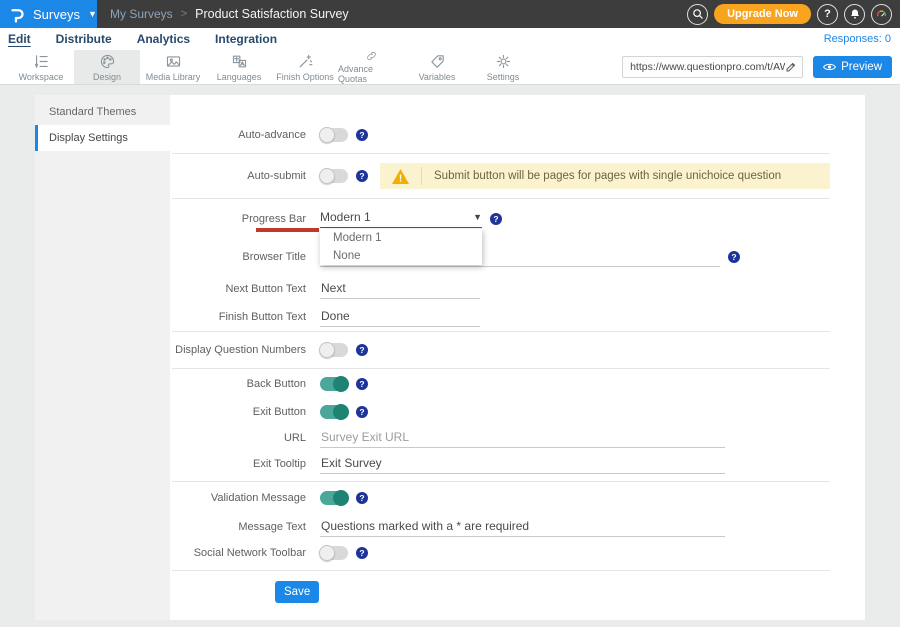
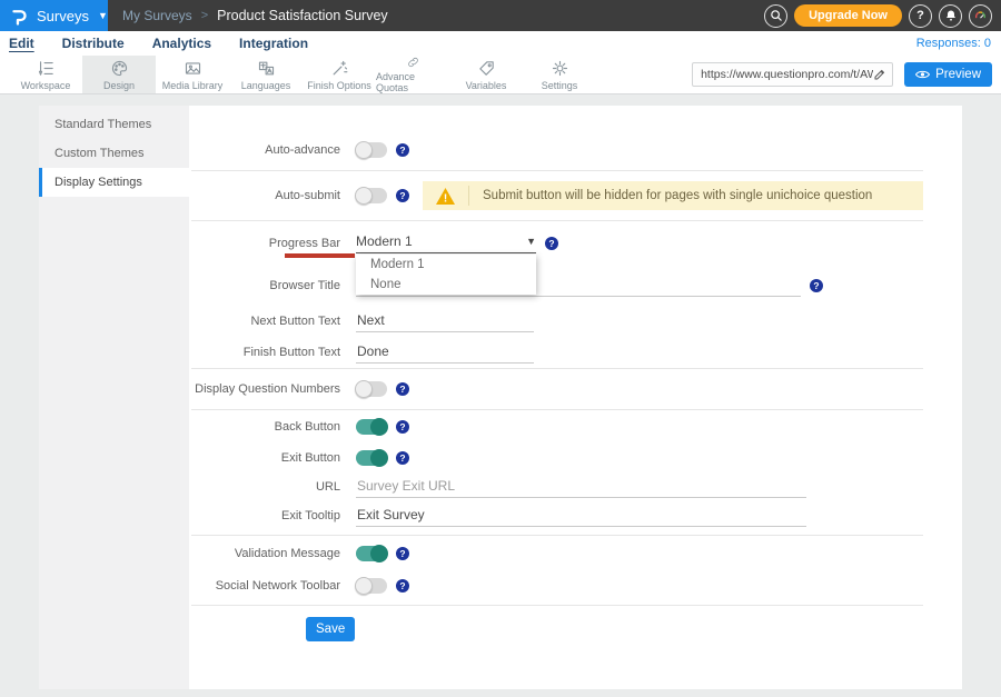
  Surveys
  ▼
  My Surveys
  >
  Product Satisfaction Survey
  Upgrade Now
  ?
  Edit
  Distribute
  Analytics
  Integration
  Responses: 0
  Workspace
  Design
  Media Library
  Languages
  Finish Options
  Advance Quotas
  Variables
  Settings
  https://www.questionpro.com/t/AW
  Preview
  Standard Themes
+ Custom Themes
  Display Settings
  Auto-advance
  ?
  Auto-submit
  ?
  !
- Submit button will be pages for pages with single unichoice question
+ Submit button will be hidden for pages with single unichoice question
  Progress Bar
  Modern 1
  ▼
  Modern 1
  None
  ?
  Browser Title
  ?
  Next Button Text
  Next
  Finish Button Text
  Done
  Display Question Numbers
  ?
  Back Button
  ?
  Exit Button
  ?
  URL
  Survey Exit URL
  Exit Tooltip
  Exit Survey
  Validation Message
  ?
- Message Text
- Questions marked with a * are required
  Social Network Toolbar
  ?
  Save
